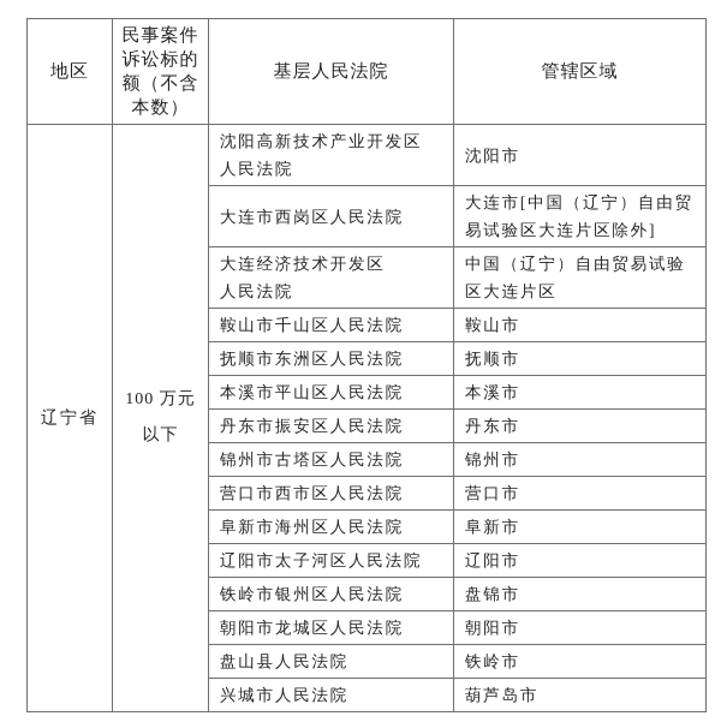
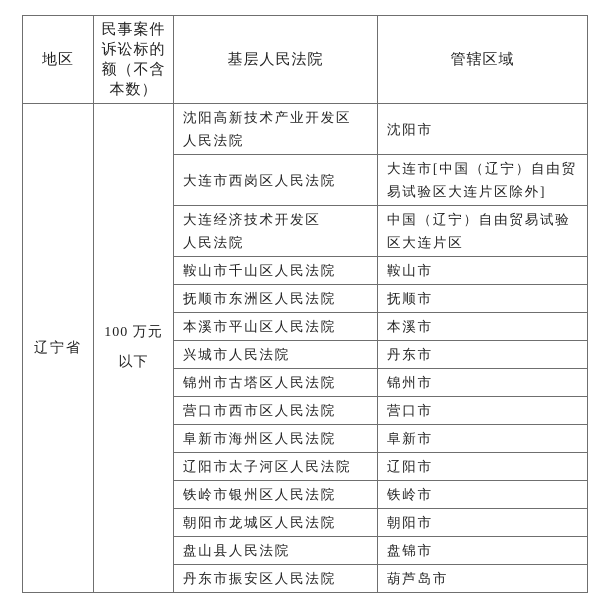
  地区	民事案件 诉讼标的 额（不含 本数）	基层人民法院	管辖区域
  辽宁省	100 万元 以下	沈阳高新技术产业开发区 人民法院	沈阳市
  大连市西岗区人民法院	大连市[中国（辽宁）自由贸 易试验区大连片区除外]
  大连经济技术开发区 人民法院	中国（辽宁）自由贸易试验 区大连片区
  鞍山市千山区人民法院	鞍山市
  抚顺市东洲区人民法院	抚顺市
  本溪市平山区人民法院	本溪市
- 丹东市振安区人民法院	丹东市
+ 兴城市人民法院	丹东市
  锦州市古塔区人民法院	锦州市
  营口市西市区人民法院	营口市
  阜新市海州区人民法院	阜新市
  辽阳市太子河区人民法院	辽阳市
- 铁岭市银州区人民法院	盘锦市
+ 铁岭市银州区人民法院	铁岭市
  朝阳市龙城区人民法院	朝阳市
- 盘山县人民法院	铁岭市
+ 盘山县人民法院	盘锦市
- 兴城市人民法院	葫芦岛市
+ 丹东市振安区人民法院	葫芦岛市
